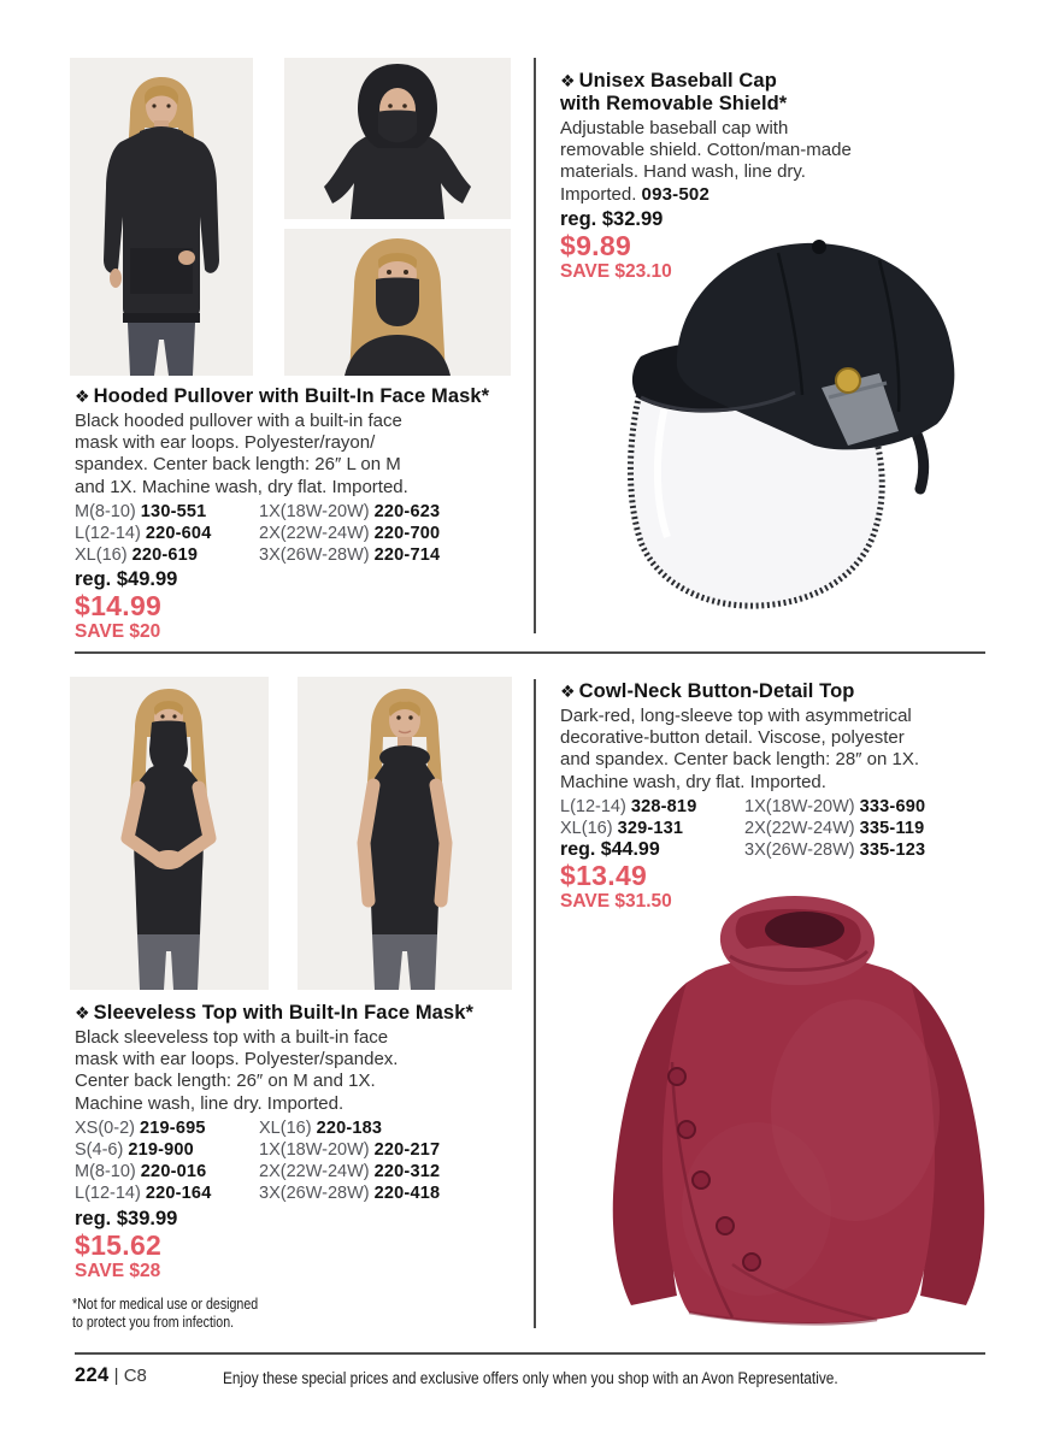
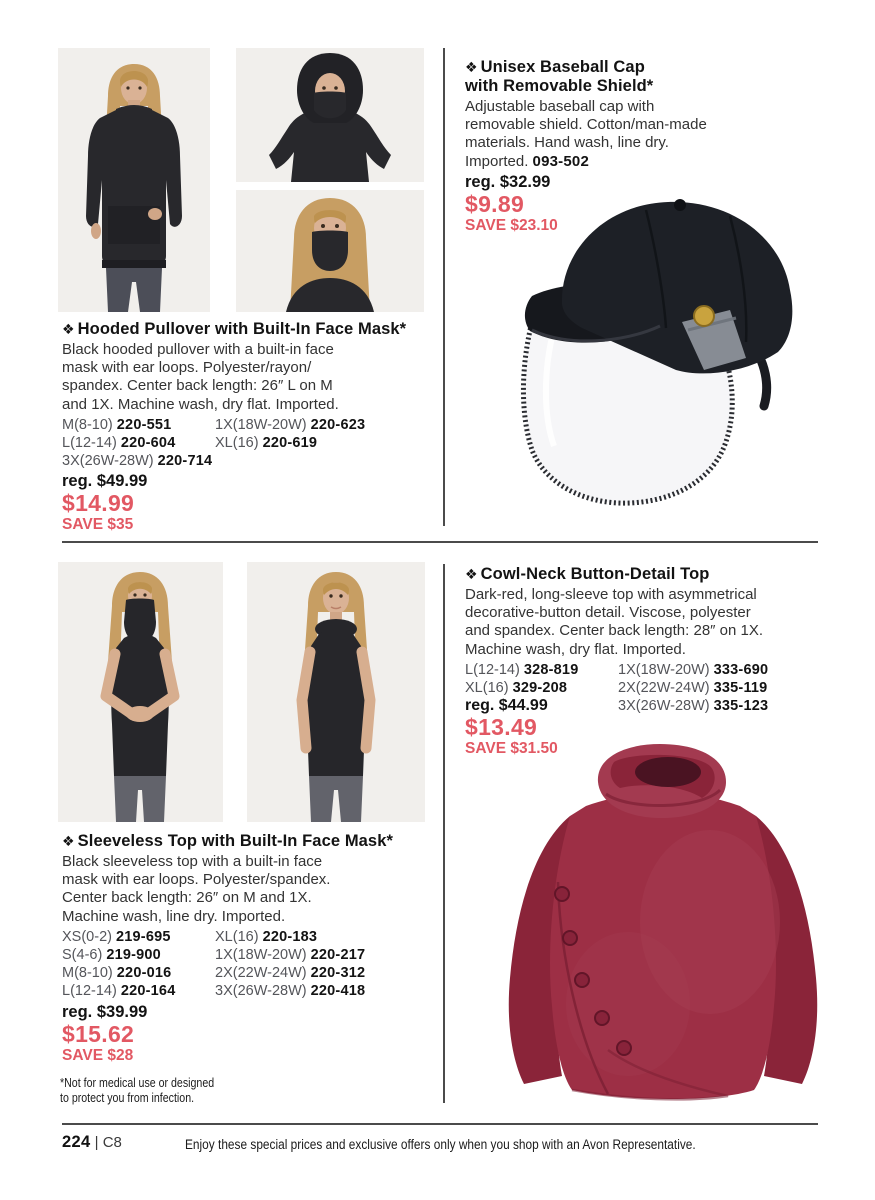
  ❖ Hooded Pullover with Built-In Face Mask*
  Black hooded pullover with a built-in face
  mask with ear loops. Polyester/rayon/
  spandex. Center back length: 26″ L on M
  and 1X. Machine wash, dry flat. Imported.
- M(8-10) 130-551
+ M(8-10) 220-551
  1X(18W-20W) 220-623
  L(12-14) 220-604
- 2X(22W-24W) 220-700
  XL(16) 220-619
  3X(26W-28W) 220-714
  reg. $49.99
  $14.99
- SAVE $20
+ SAVE $35
  ❖ Unisex Baseball Cap
  with Removable Shield*
  Adjustable baseball cap with
  removable shield. Cotton/man-made
  materials. Hand wash, line dry.
  Imported. 093-502
  reg. $32.99
  $9.89
  SAVE $23.10
  ❖ Sleeveless Top with Built-In Face Mask*
  Black sleeveless top with a built-in face
  mask with ear loops. Polyester/spandex.
  Center back length: 26″ on M and 1X.
  Machine wash, line dry. Imported.
  XS(0-2) 219-695
  XL(16) 220-183
  S(4-6) 219-900
  1X(18W-20W) 220-217
  M(8-10) 220-016
  2X(22W-24W) 220-312
  L(12-14) 220-164
  3X(26W-28W) 220-418
  reg. $39.99
  $15.62
  SAVE $28
  ❖ Cowl-Neck Button-Detail Top
  Dark-red, long-sleeve top with asymmetrical
  decorative-button detail. Viscose, polyester
  and spandex. Center back length: 28″ on 1X.
  Machine wash, dry flat. Imported.
  L(12-14) 328-819
  1X(18W-20W) 333-690
- XL(16) 329-131
+ XL(16) 329-208
  2X(22W-24W) 335-119
  reg. $44.99
  3X(26W-28W) 335-123
  $13.49
  SAVE $31.50
  *Not for medical use or designed
  to protect you from infection.
  224 | C8
  Enjoy these special prices and exclusive offers only when you shop with an Avon Representative.
